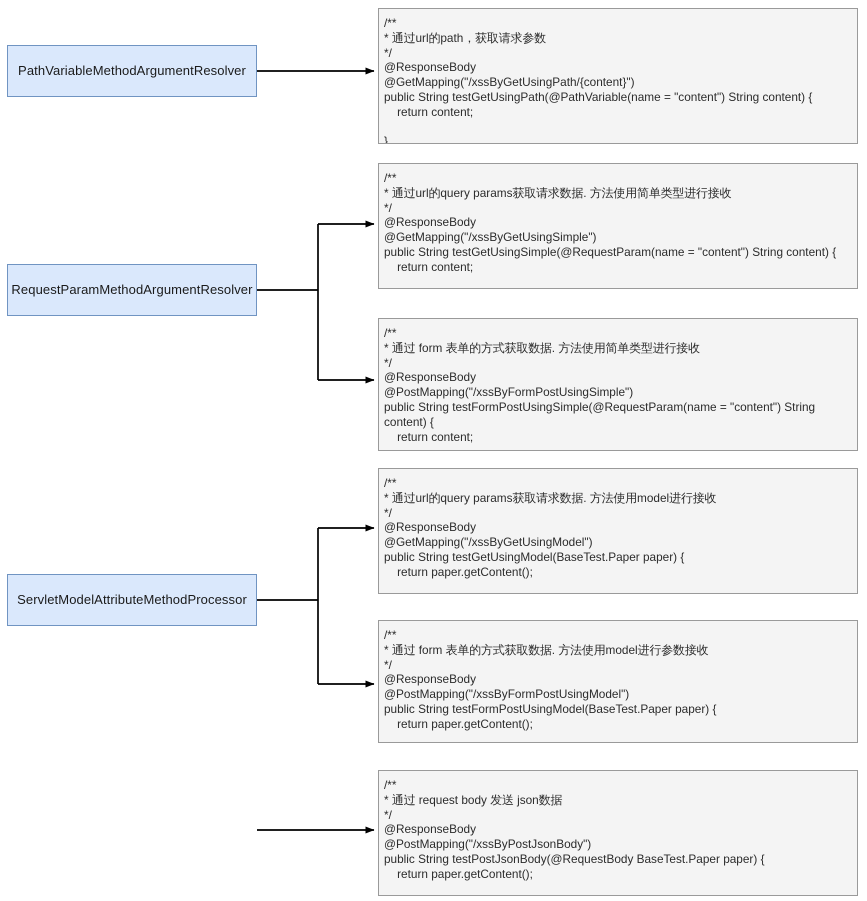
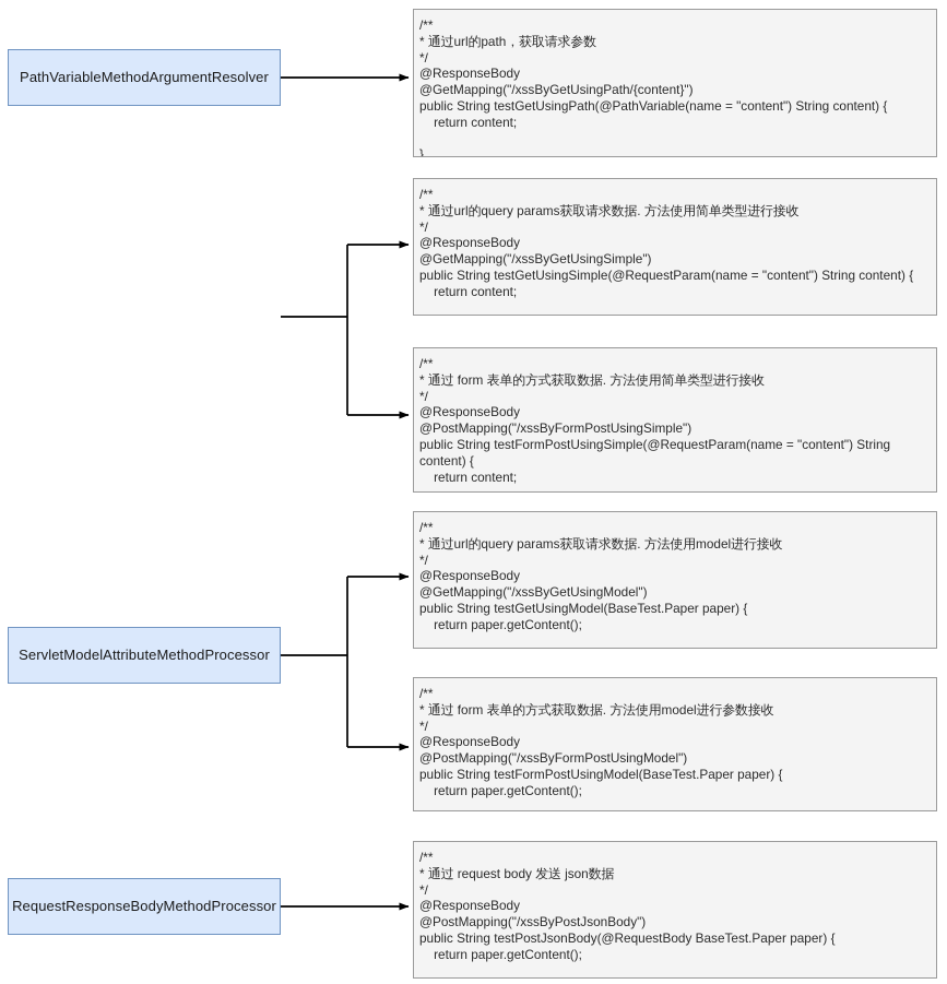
  PathVariableMethodArgumentResolver
- RequestParamMethodArgumentResolver
  ServletModelAttributeMethodProcessor
+ RequestResponseBodyMethodProcessor
  /**
  * 通过url的path，获取请求参数
  */
  @ResponseBody
  @GetMapping("/xssByGetUsingPath/{content}")
  public String testGetUsingPath(@PathVariable(name = "content") String content) {
  return content;
  }
  /**
  * 通过url的query params获取请求数据. 方法使用简单类型进行接收
  */
  @ResponseBody
  @GetMapping("/xssByGetUsingSimple")
  public String testGetUsingSimple(@RequestParam(name = "content") String content) {
  return content;
  /**
  * 通过 form 表单的方式获取数据. 方法使用简单类型进行接收
  */
  @ResponseBody
  @PostMapping("/xssByFormPostUsingSimple")
  public String testFormPostUsingSimple(@RequestParam(name = "content") String content) {
  return content;
  /**
  * 通过url的query params获取请求数据. 方法使用model进行接收
  */
  @ResponseBody
  @GetMapping("/xssByGetUsingModel")
  public String testGetUsingModel(BaseTest.Paper paper) {
  return paper.getContent();
  /**
  * 通过 form 表单的方式获取数据. 方法使用model进行参数接收
  */
  @ResponseBody
  @PostMapping("/xssByFormPostUsingModel")
  public String testFormPostUsingModel(BaseTest.Paper paper) {
  return paper.getContent();
  /**
  * 通过 request body 发送 json数据
  */
  @ResponseBody
  @PostMapping("/xssByPostJsonBody")
  public String testPostJsonBody(@RequestBody BaseTest.Paper paper) {
  return paper.getContent();
